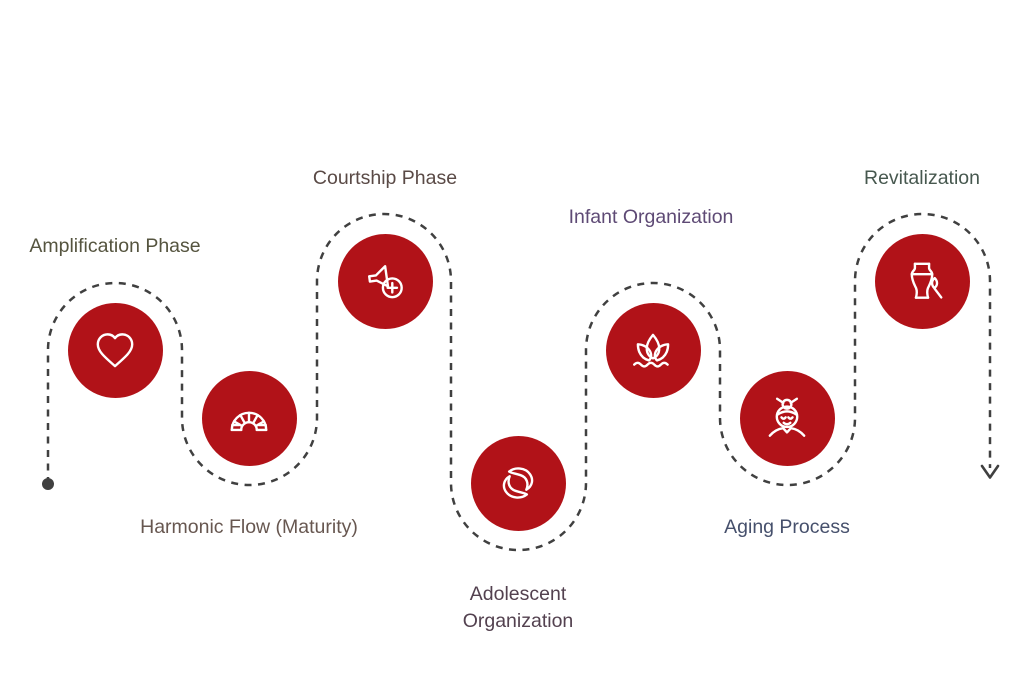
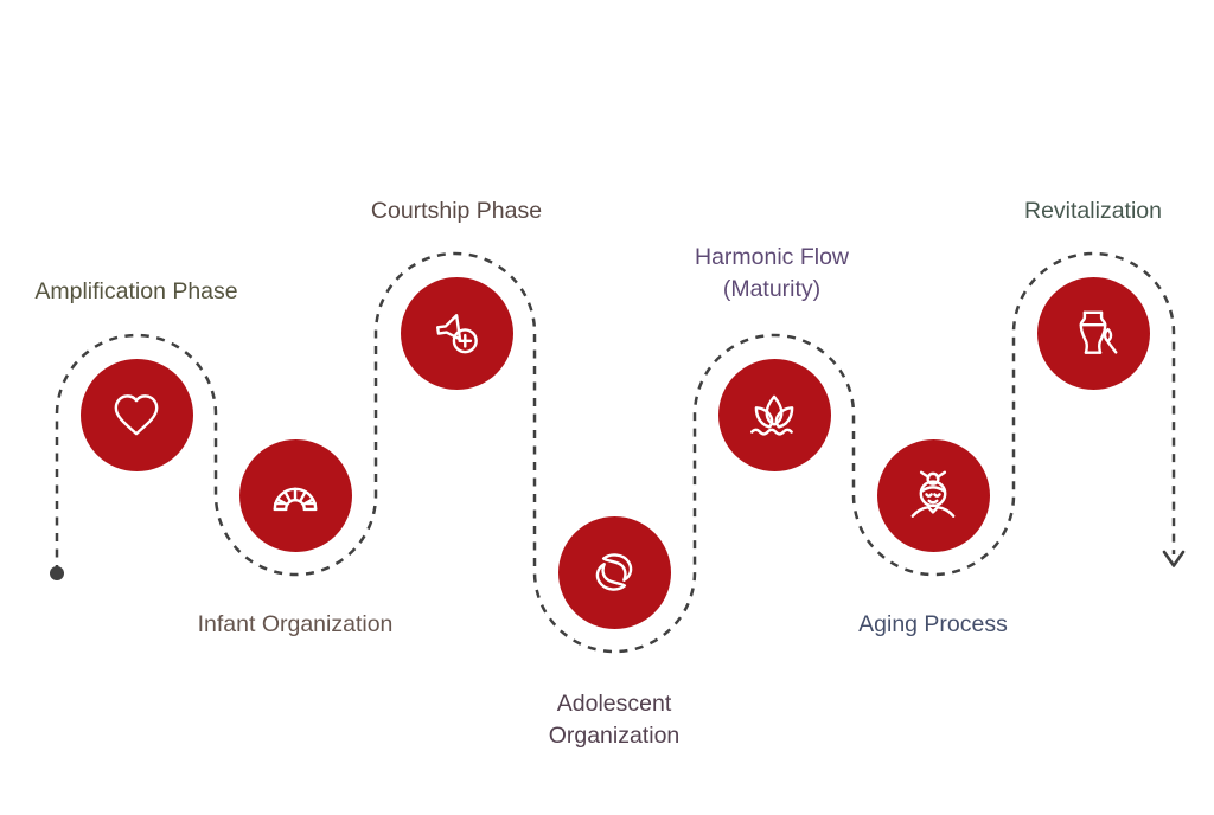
  Amplification Phase
- Harmonic Flow (Maturity)
+ Infant Organization
  Courtship Phase
  Adolescent Organization
- Infant Organization
+ Harmonic Flow (Maturity)
  Aging Process
  Revitalization
